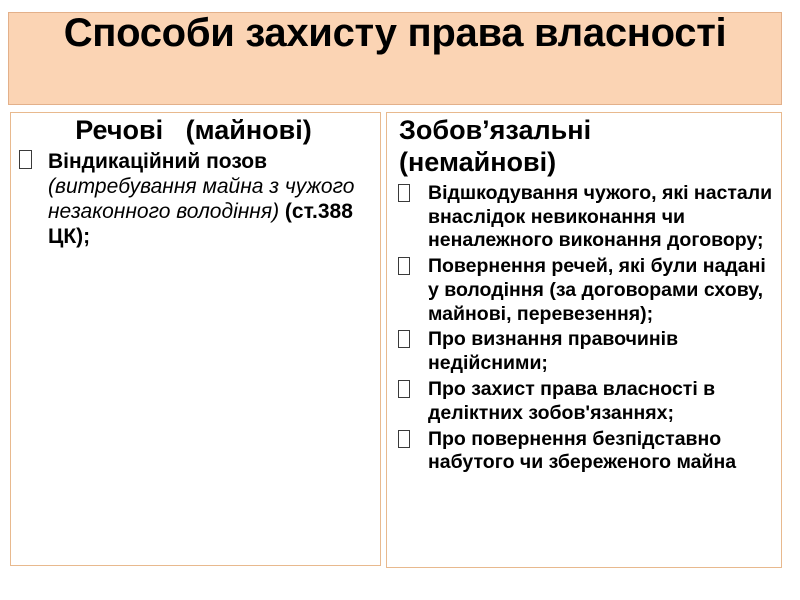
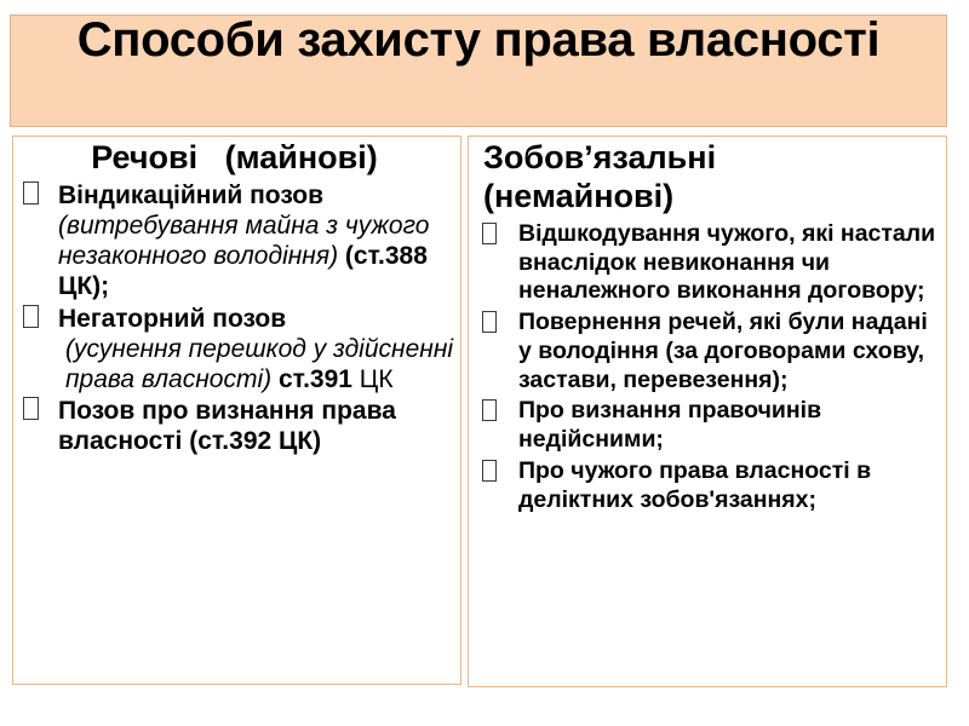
  Способи захисту права власності
  Речові (майнові)
  Віндикаційний позов (витребування майна з чужого незаконного володіння) (ст.388 ЦК);
+ Негаторний позов
+ (усунення перешкод у здійсненні права власності) ст.391 ЦК
+ Позов про визнання права власності (ст.392 ЦК)
  Зобов’язальні (немайнові)
  Відшкодування чужого, які настали внаслідок невиконання чи неналежного виконання договору;
- Повернення речей, які були надані у володіння (за договорами схову, майнові, перевезення);
+ Повернення речей, які були надані у володіння (за договорами схову, застави, перевезення);
  Про визнання правочинів недійсними;
- Про захист права власності в деліктних зобов'язаннях;
+ Про чужого права власності в деліктних зобов'язаннях;
- Про повернення безпідставно набутого чи збереженого майна
